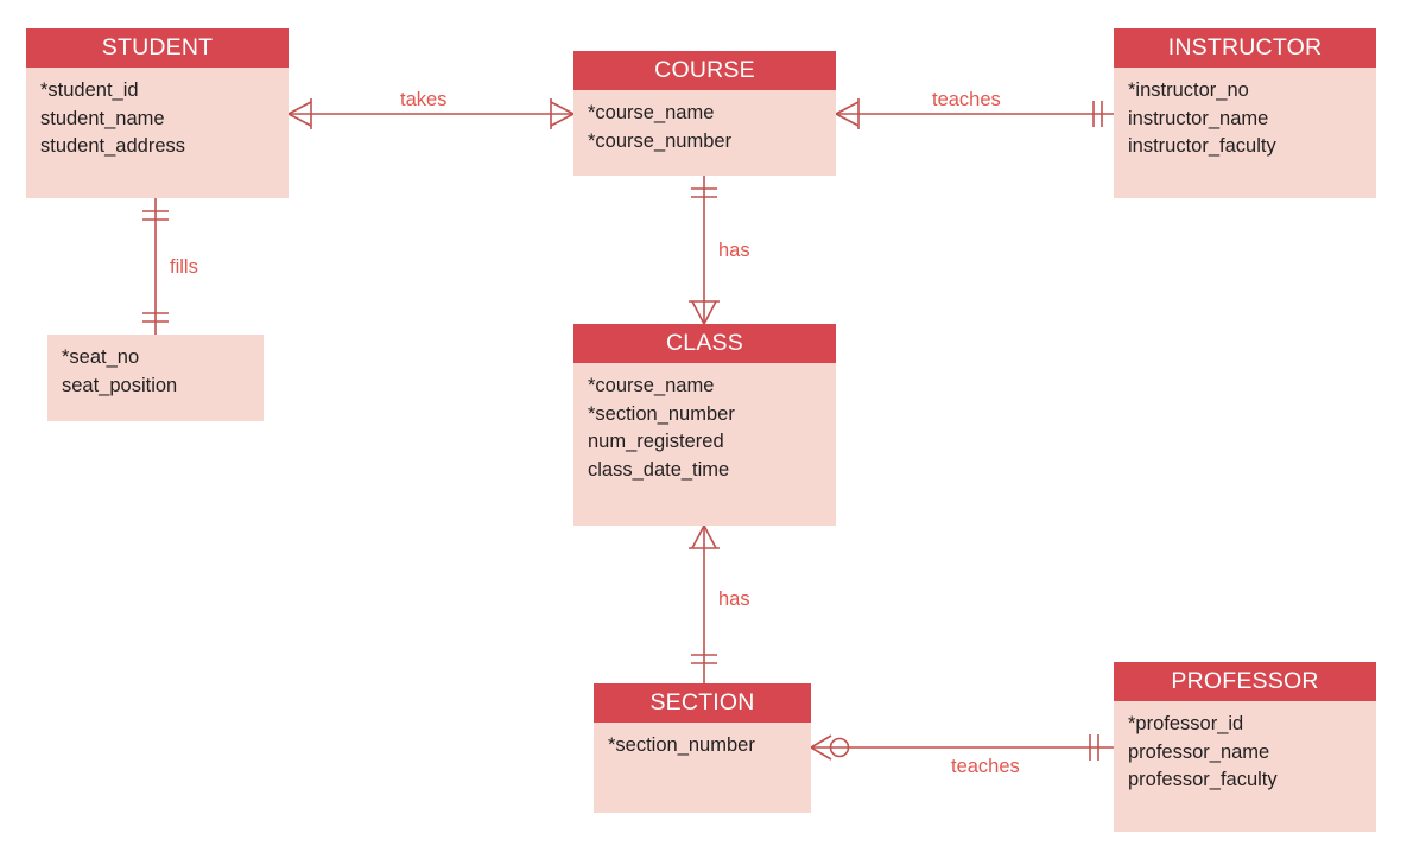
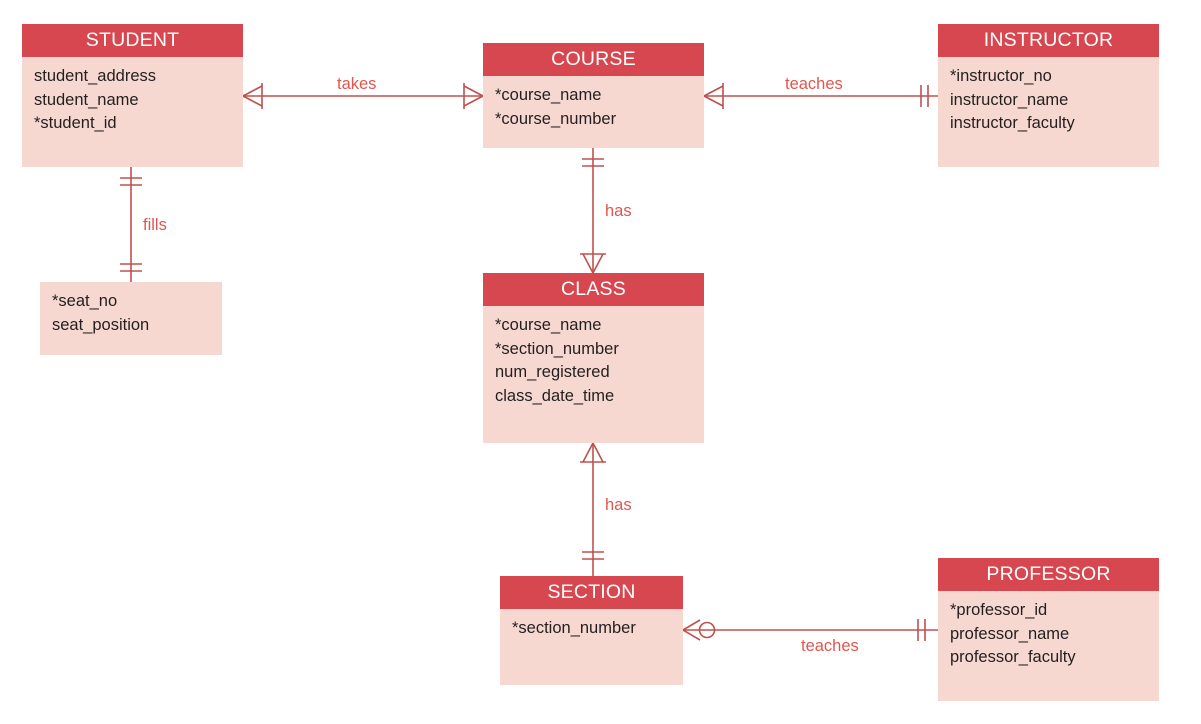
  STUDENT
- *student_id
+ student_address
  student_name
- student_address
+ *student_id
  COURSE
  *course_name
  *course_number
  INSTRUCTOR
  *instructor_no
  instructor_name
  instructor_faculty
  *seat_no
  seat_position
  CLASS
  *course_name
  *section_number
  num_registered
  class_date_time
  SECTION
  *section_number
  PROFESSOR
  *professor_id
  professor_name
  professor_faculty
  takes
  teaches
  fills
  has
  has
  teaches
